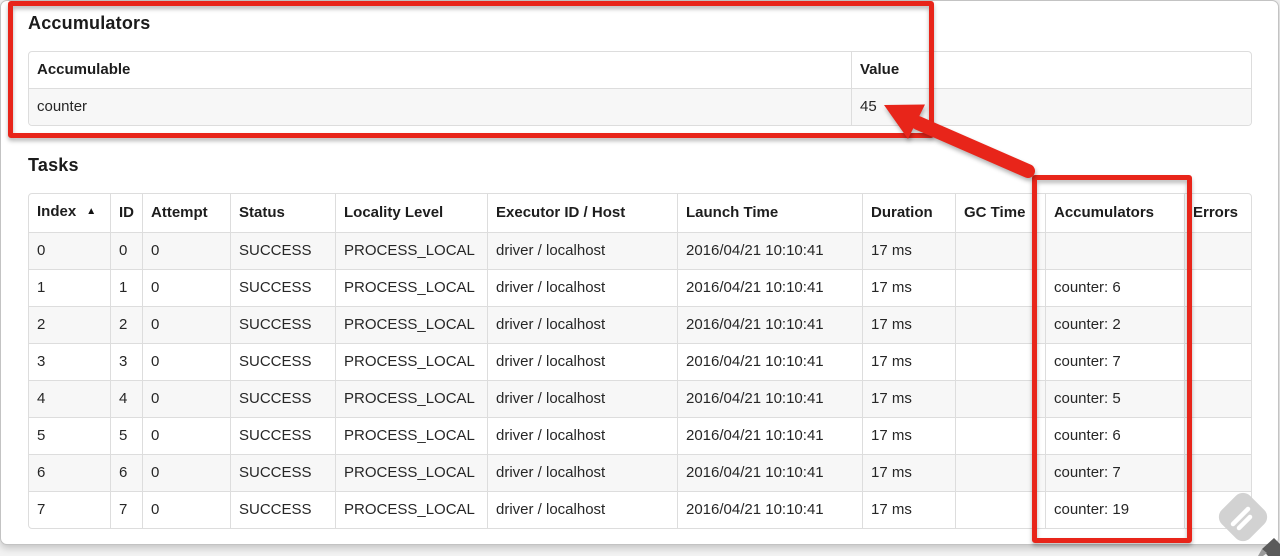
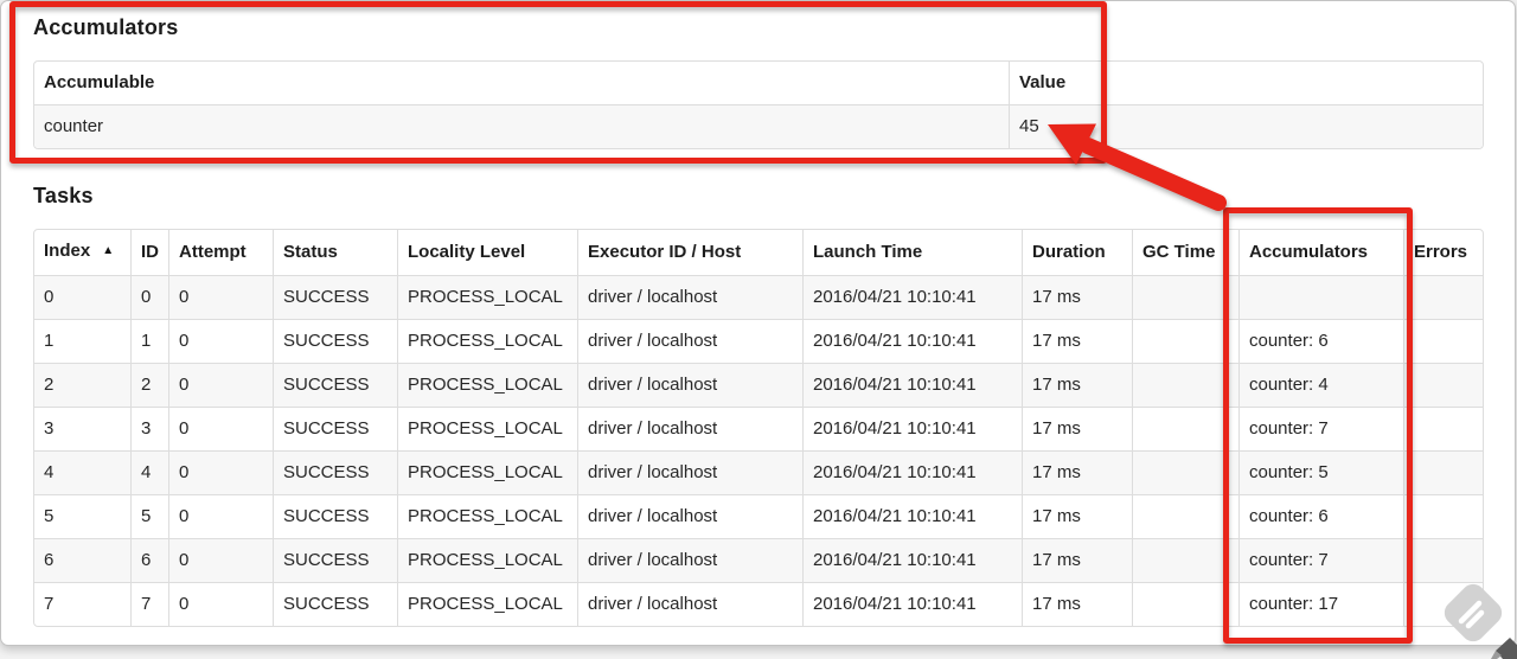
  Accumulators
  Accumulable	Value
  counter	45
  Tasks
  Index ▲	ID	Attempt	Status	Locality Level	Executor ID / Host	Launch Time	Duration	GC Time	Accumulators	Errors
  0	0	0	SUCCESS	PROCESS_LOCAL	driver / localhost	2016/04/21 10:10:41	17 ms
  1	1	0	SUCCESS	PROCESS_LOCAL	driver / localhost	2016/04/21 10:10:41	17 ms		counter: 6
- 2	2	0	SUCCESS	PROCESS_LOCAL	driver / localhost	2016/04/21 10:10:41	17 ms		counter: 2
+ 2	2	0	SUCCESS	PROCESS_LOCAL	driver / localhost	2016/04/21 10:10:41	17 ms		counter: 4
  3	3	0	SUCCESS	PROCESS_LOCAL	driver / localhost	2016/04/21 10:10:41	17 ms		counter: 7
  4	4	0	SUCCESS	PROCESS_LOCAL	driver / localhost	2016/04/21 10:10:41	17 ms		counter: 5
  5	5	0	SUCCESS	PROCESS_LOCAL	driver / localhost	2016/04/21 10:10:41	17 ms		counter: 6
  6	6	0	SUCCESS	PROCESS_LOCAL	driver / localhost	2016/04/21 10:10:41	17 ms		counter: 7
- 7	7	0	SUCCESS	PROCESS_LOCAL	driver / localhost	2016/04/21 10:10:41	17 ms		counter: 19
+ 7	7	0	SUCCESS	PROCESS_LOCAL	driver / localhost	2016/04/21 10:10:41	17 ms		counter: 17
